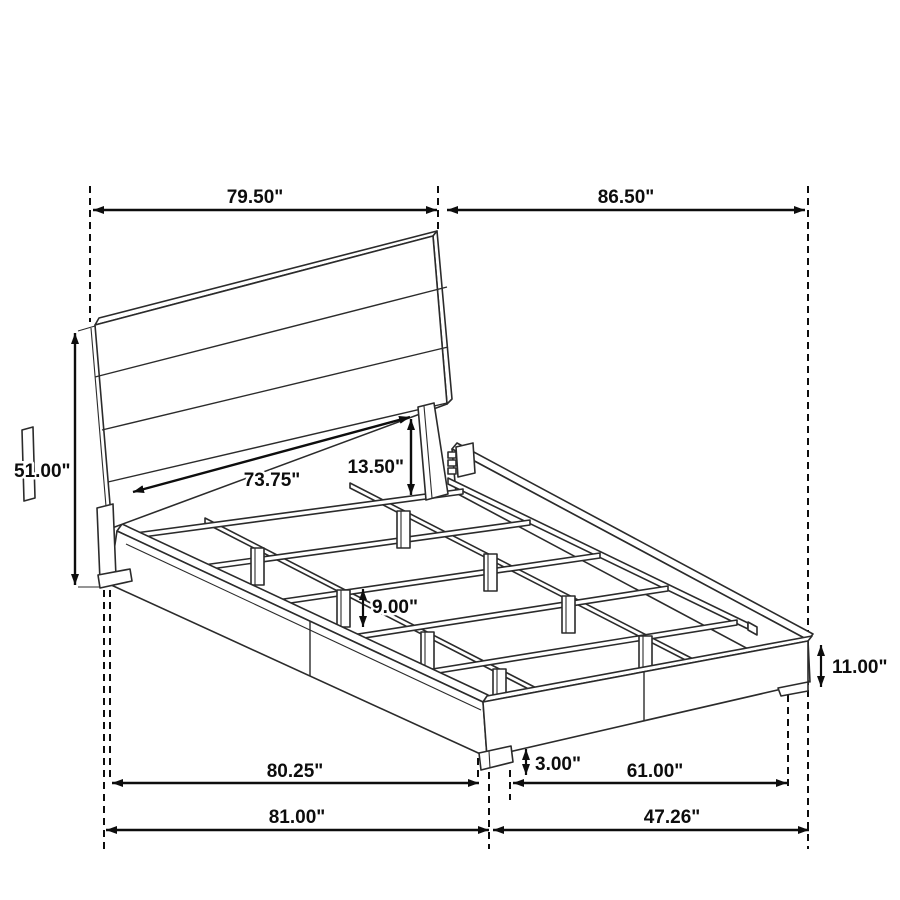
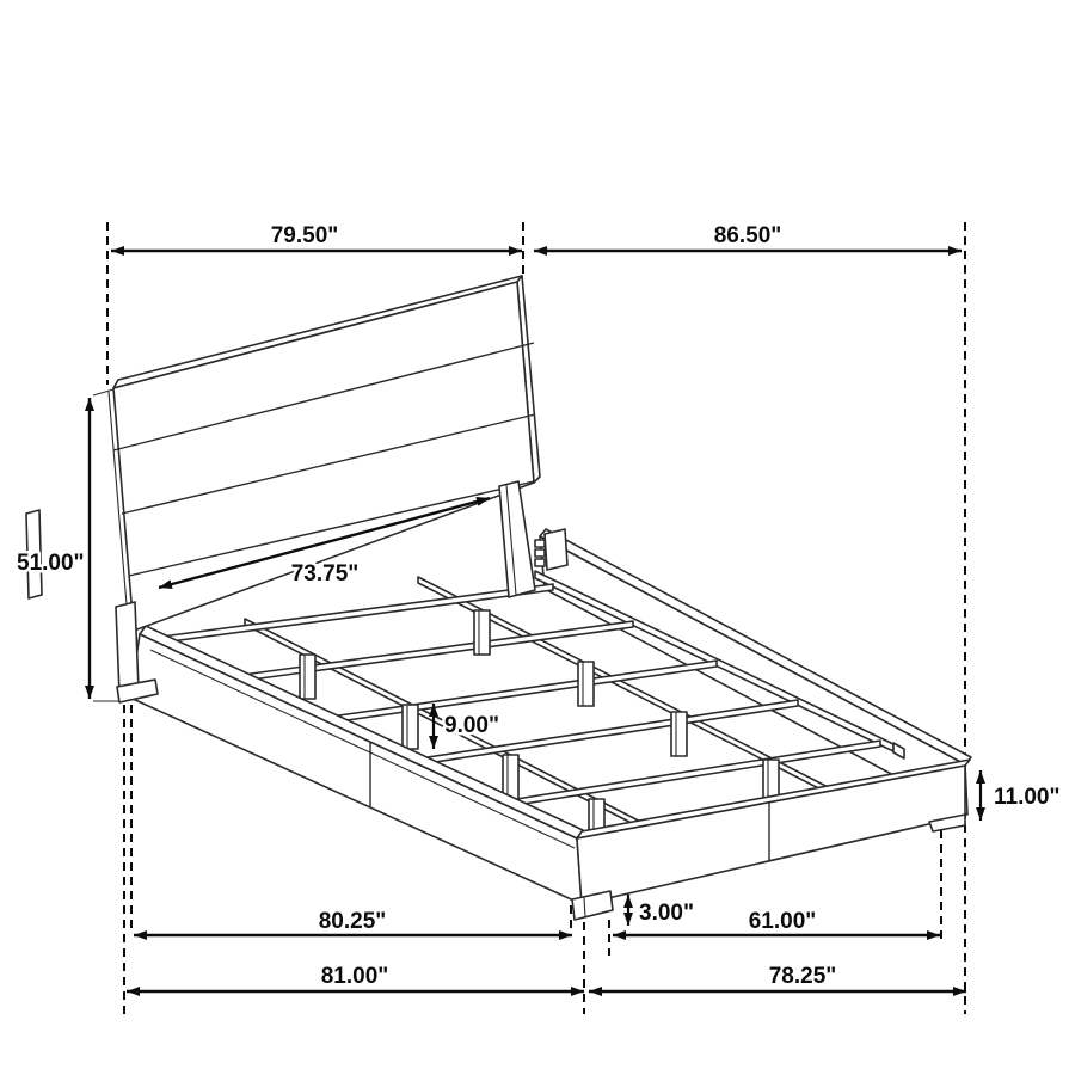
  79.50"
  86.50"
  51.00"
  73.75"
- 13.50"
  9.00"
  11.00"
  3.00"
  80.25"
  61.00"
  81.00"
- 47.26"
+ 78.25"
